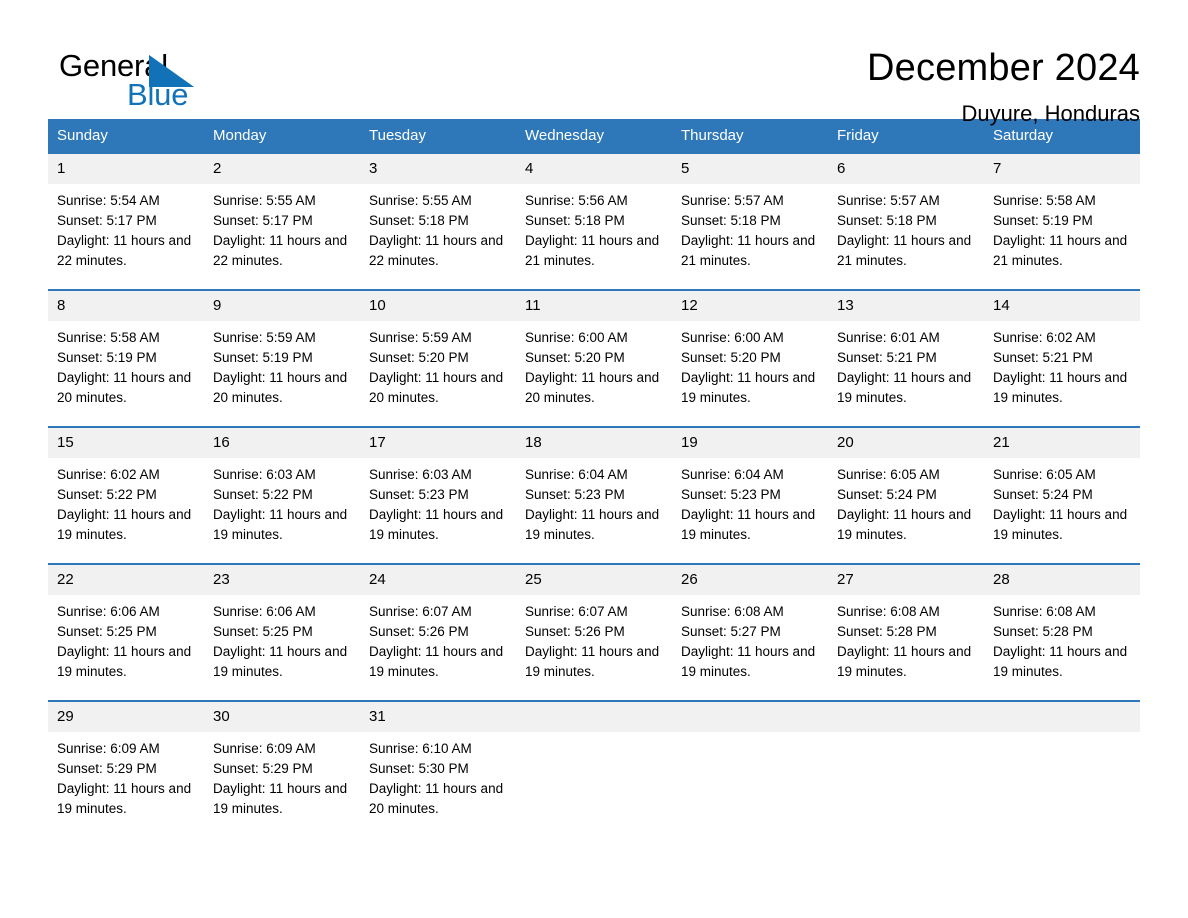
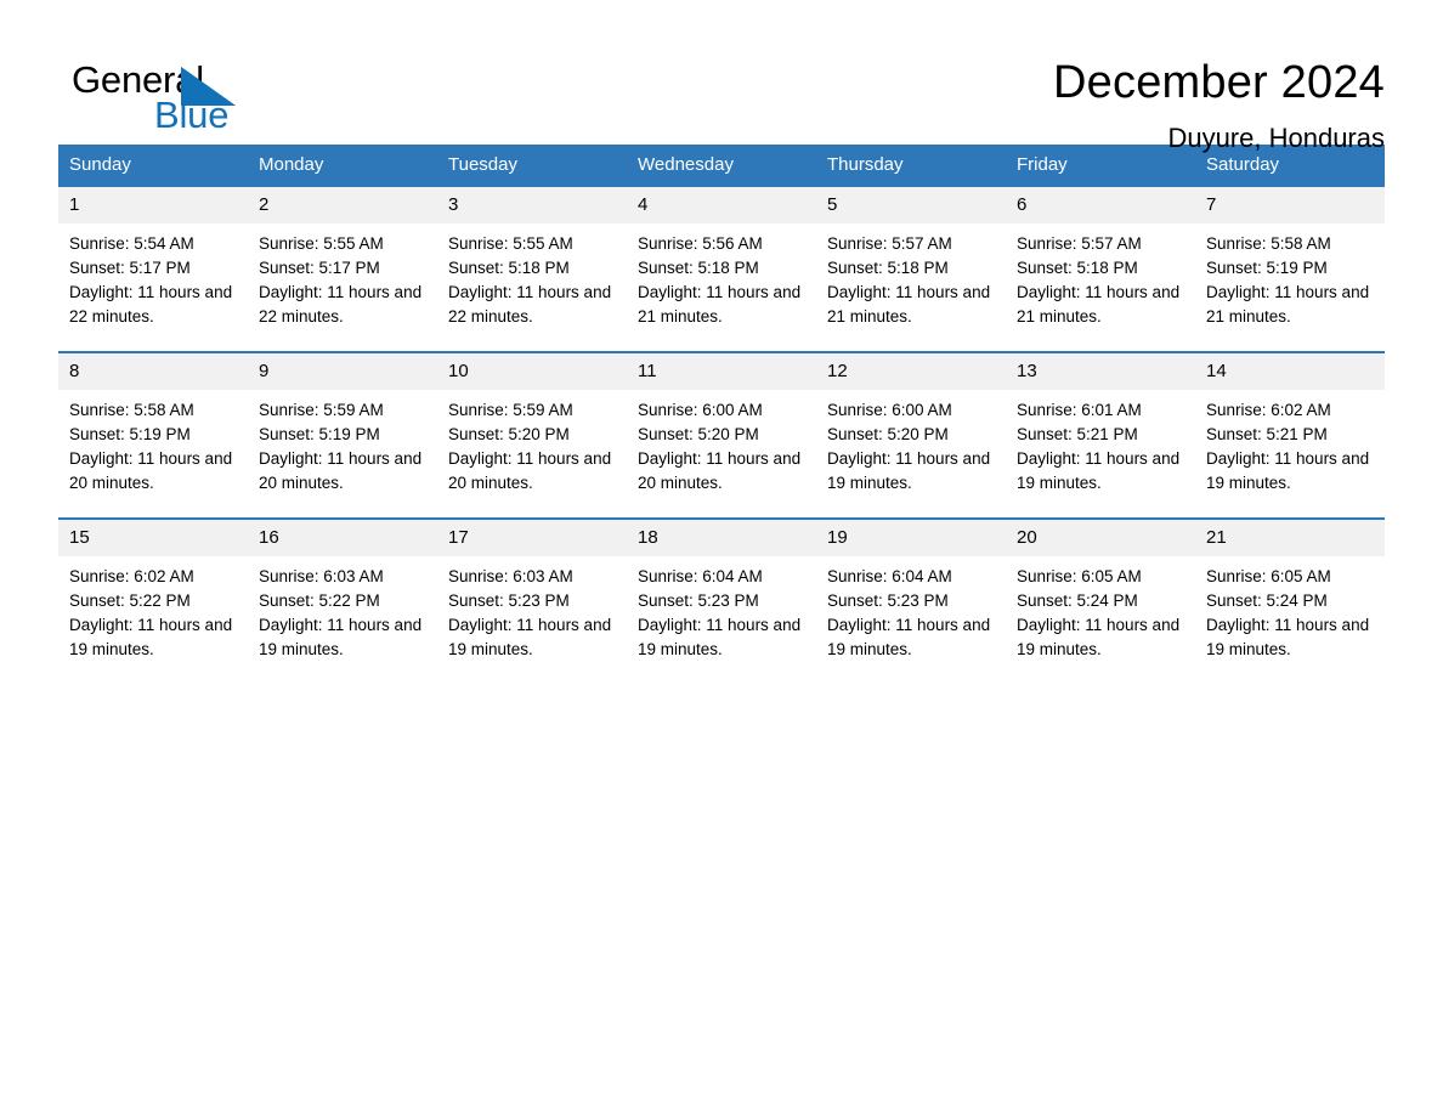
  Generl
  Blue
  December 2024
  Duyure, Honduras
  Sunday	Monday	Tuesday	Wednesday	Thursday	Friday	Saturday
  1Sunrise: 5:54 AMSunset: 5:17 PMDaylight: 11 hours and 22 minutes.	2Sunrise: 5:55 AMSunset: 5:17 PMDaylight: 11 hours and 22 minutes.	3Sunrise: 5:55 AMSunset: 5:18 PMDaylight: 11 hours and 22 minutes.	4Sunrise: 5:56 AMSunset: 5:18 PMDaylight: 11 hours and 21 minutes.	5Sunrise: 5:57 AMSunset: 5:18 PMDaylight: 11 hours and 21 minutes.	6Sunrise: 5:57 AMSunset: 5:18 PMDaylight: 11 hours and 21 minutes.	7Sunrise: 5:58 AMSunset: 5:19 PMDaylight: 11 hours and 21 minutes.
  8Sunrise: 5:58 AMSunset: 5:19 PMDaylight: 11 hours and 20 minutes.	9Sunrise: 5:59 AMSunset: 5:19 PMDaylight: 11 hours and 20 minutes.	10Sunrise: 5:59 AMSunset: 5:20 PMDaylight: 11 hours and 20 minutes.	11Sunrise: 6:00 AMSunset: 5:20 PMDaylight: 11 hours and 20 minutes.	12Sunrise: 6:00 AMSunset: 5:20 PMDaylight: 11 hours and 19 minutes.	13Sunrise: 6:01 AMSunset: 5:21 PMDaylight: 11 hours and 19 minutes.	14Sunrise: 6:02 AMSunset: 5:21 PMDaylight: 11 hours and 19 minutes.
  15Sunrise: 6:02 AMSunset: 5:22 PMDaylight: 11 hours and 19 minutes.	16Sunrise: 6:03 AMSunset: 5:22 PMDaylight: 11 hours and 19 minutes.	17Sunrise: 6:03 AMSunset: 5:23 PMDaylight: 11 hours and 19 minutes.	18Sunrise: 6:04 AMSunset: 5:23 PMDaylight: 11 hours and 19 minutes.	19Sunrise: 6:04 AMSunset: 5:23 PMDaylight: 11 hours and 19 minutes.	20Sunrise: 6:05 AMSunset: 5:24 PMDaylight: 11 hours and 19 minutes.	21Sunrise: 6:05 AMSunset: 5:24 PMDaylight: 11 hours and 19 minutes.
- 22Sunrise: 6:06 AMSunset: 5:25 PMDaylight: 11 hours and 19 minutes.	23Sunrise: 6:06 AMSunset: 5:25 PMDaylight: 11 hours and 19 minutes.	24Sunrise: 6:07 AMSunset: 5:26 PMDaylight: 11 hours and 19 minutes.	25Sunrise: 6:07 AMSunset: 5:26 PMDaylight: 11 hours and 19 minutes.	26Sunrise: 6:08 AMSunset: 5:27 PMDaylight: 11 hours and 19 minutes.	27Sunrise: 6:08 AMSunset: 5:28 PMDaylight: 11 hours and 19 minutes.	28Sunrise: 6:08 AMSunset: 5:28 PMDaylight: 11 hours and 19 minutes.
- 29Sunrise: 6:09 AMSunset: 5:29 PMDaylight: 11 hours and 19 minutes.	30Sunrise: 6:09 AMSunset: 5:29 PMDaylight: 11 hours and 19 minutes.	31Sunrise: 6:10 AMSunset: 5:30 PMDaylight: 11 hours and 20 minutes.
